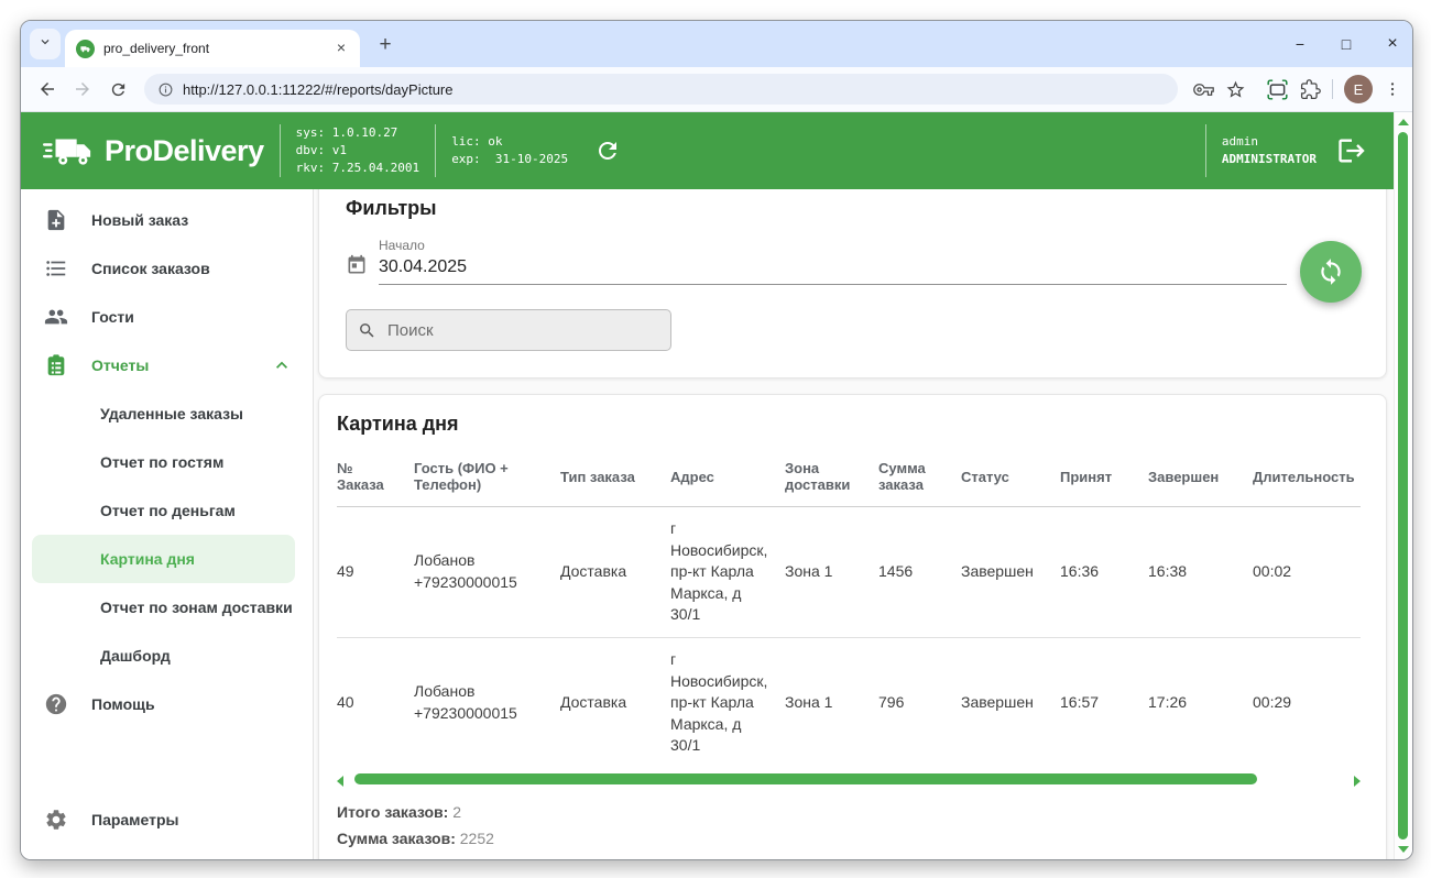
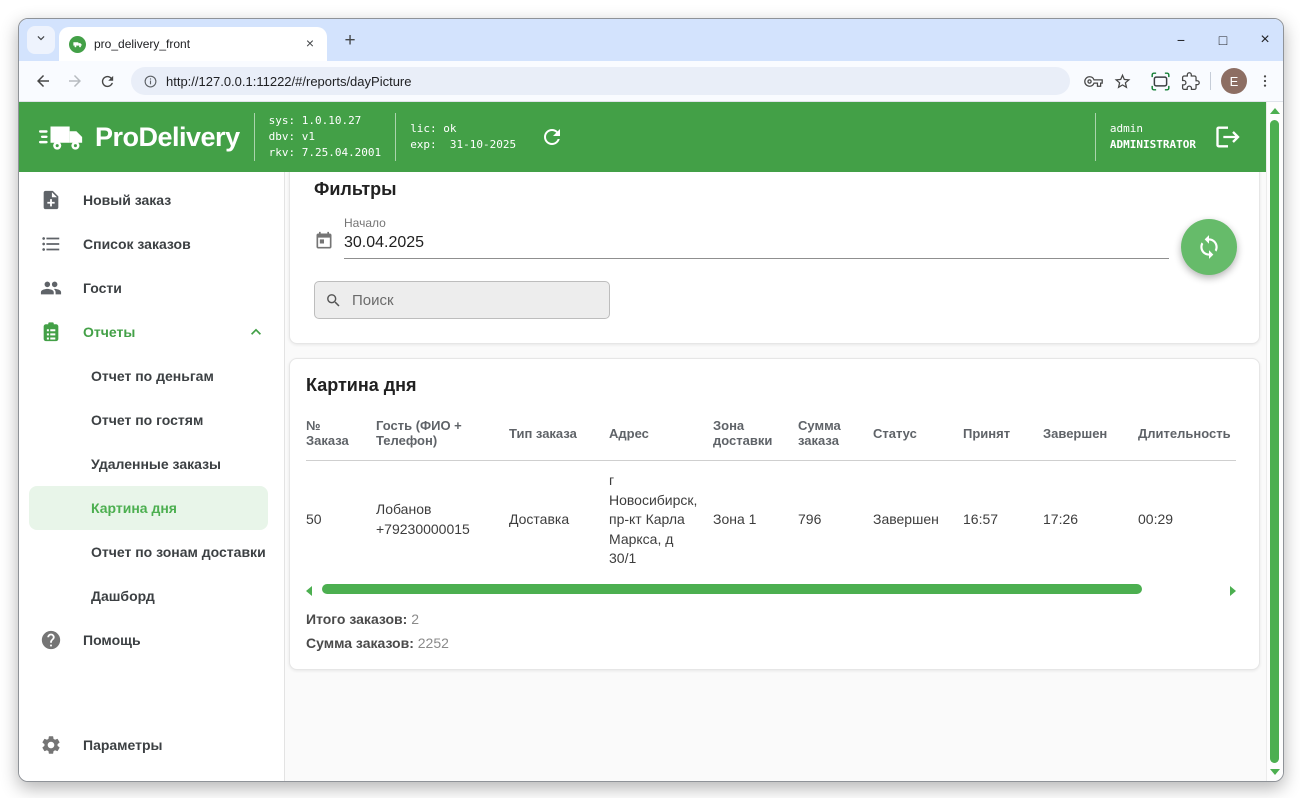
  pro_delivery_front
  ×
  +
  −
  □
  ×
  http://127.0.0.1:11222/#/reports/dayPicture
  E
  ProDelivery
  sys: 1.0.10.27
  dbv: v1
  rkv: 7.25.04.2001
  lic: ok
  exp: 31-10-2025
  admin
  ADMINISTRATOR
  Новый заказ
  Список заказов
  Гости
  Отчеты
- Удаленные заказы
+ Отчет по деньгам
  Отчет по гостям
- Отчет по деньгам
+ Удаленные заказы
  Картина дня
  Отчет по зонам доставки
  Дашборд
  Помощь
  Параметры
  Фильтры
  Начало
  30.04.2025
  Поиск
  Картина дня
  № Заказа	Гость (ФИО + Телефон)	Тип заказа	Адрес	Зона доставки	Сумма заказа	Статус	Принят	Завершен	Длительность
- 49	Лобанов +79230000015	Доставка	г Новосибирск, пр-кт Карла Маркса, д 30/1	Зона 1	1456	Завершен	16:36	16:38	00:02
- 40	Лобанов +79230000015	Доставка	г Новосибирск, пр-кт Карла Маркса, д 30/1	Зона 1	796	Завершен	16:57	17:26	00:29
+ 50	Лобанов +79230000015	Доставка	г Новосибирск, пр-кт Карла Маркса, д 30/1	Зона 1	796	Завершен	16:57	17:26	00:29
  Итого заказов: 2
  Сумма заказов: 2252
